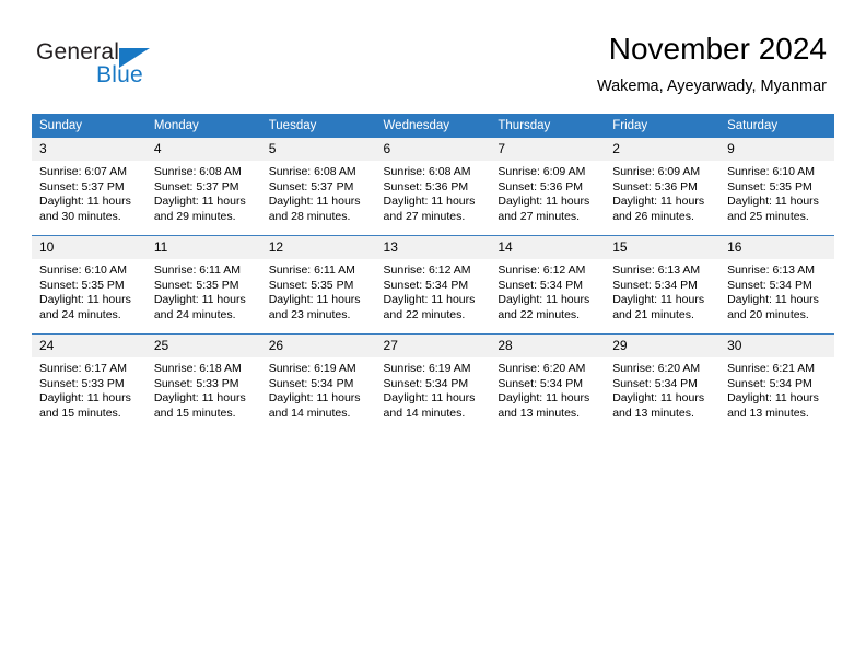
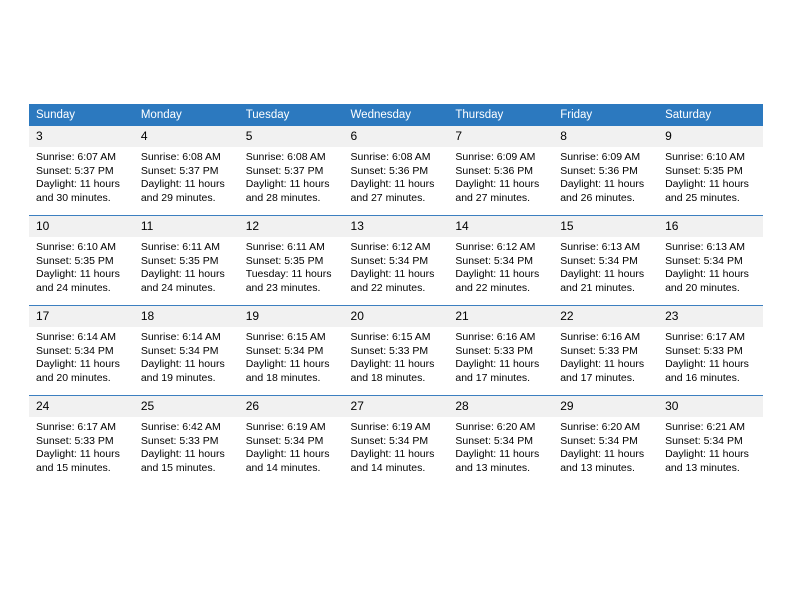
- General
- Blue
- November 2024
- Wakema, Ayeyarwady, Myanmar
  Sunday	Monday	Tuesday	Wednesday	Thursday	Friday	Saturday
- 3Sunrise: 6:07 AMSunset: 5:37 PMDaylight: 11 hours and 30 minutes.	4Sunrise: 6:08 AMSunset: 5:37 PMDaylight: 11 hours and 29 minutes.	5Sunrise: 6:08 AMSunset: 5:37 PMDaylight: 11 hours and 28 minutes.	6Sunrise: 6:08 AMSunset: 5:36 PMDaylight: 11 hours and 27 minutes.	7Sunrise: 6:09 AMSunset: 5:36 PMDaylight: 11 hours and 27 minutes.	2Sunrise: 6:09 AMSunset: 5:36 PMDaylight: 11 hours and 26 minutes.	9Sunrise: 6:10 AMSunset: 5:35 PMDaylight: 11 hours and 25 minutes.
+ 3Sunrise: 6:07 AMSunset: 5:37 PMDaylight: 11 hours and 30 minutes.	4Sunrise: 6:08 AMSunset: 5:37 PMDaylight: 11 hours and 29 minutes.	5Sunrise: 6:08 AMSunset: 5:37 PMDaylight: 11 hours and 28 minutes.	6Sunrise: 6:08 AMSunset: 5:36 PMDaylight: 11 hours and 27 minutes.	7Sunrise: 6:09 AMSunset: 5:36 PMDaylight: 11 hours and 27 minutes.	8Sunrise: 6:09 AMSunset: 5:36 PMDaylight: 11 hours and 26 minutes.	9Sunrise: 6:10 AMSunset: 5:35 PMDaylight: 11 hours and 25 minutes.
- 10Sunrise: 6:10 AMSunset: 5:35 PMDaylight: 11 hours and 24 minutes.	11Sunrise: 6:11 AMSunset: 5:35 PMDaylight: 11 hours and 24 minutes.	12Sunrise: 6:11 AMSunset: 5:35 PMDaylight: 11 hours and 23 minutes.	13Sunrise: 6:12 AMSunset: 5:34 PMDaylight: 11 hours and 22 minutes.	14Sunrise: 6:12 AMSunset: 5:34 PMDaylight: 11 hours and 22 minutes.	15Sunrise: 6:13 AMSunset: 5:34 PMDaylight: 11 hours and 21 minutes.	16Sunrise: 6:13 AMSunset: 5:34 PMDaylight: 11 hours and 20 minutes.
+ 10Sunrise: 6:10 AMSunset: 5:35 PMDaylight: 11 hours and 24 minutes.	11Sunrise: 6:11 AMSunset: 5:35 PMDaylight: 11 hours and 24 minutes.	12Sunrise: 6:11 AMSunset: 5:35 PMTuesday: 11 hours and 23 minutes.	13Sunrise: 6:12 AMSunset: 5:34 PMDaylight: 11 hours and 22 minutes.	14Sunrise: 6:12 AMSunset: 5:34 PMDaylight: 11 hours and 22 minutes.	15Sunrise: 6:13 AMSunset: 5:34 PMDaylight: 11 hours and 21 minutes.	16Sunrise: 6:13 AMSunset: 5:34 PMDaylight: 11 hours and 20 minutes.
+ 17Sunrise: 6:14 AMSunset: 5:34 PMDaylight: 11 hours and 20 minutes.	18Sunrise: 6:14 AMSunset: 5:34 PMDaylight: 11 hours and 19 minutes.	19Sunrise: 6:15 AMSunset: 5:34 PMDaylight: 11 hours and 18 minutes.	20Sunrise: 6:15 AMSunset: 5:33 PMDaylight: 11 hours and 18 minutes.	21Sunrise: 6:16 AMSunset: 5:33 PMDaylight: 11 hours and 17 minutes.	22Sunrise: 6:16 AMSunset: 5:33 PMDaylight: 11 hours and 17 minutes.	23Sunrise: 6:17 AMSunset: 5:33 PMDaylight: 11 hours and 16 minutes.
- 24Sunrise: 6:17 AMSunset: 5:33 PMDaylight: 11 hours and 15 minutes.	25Sunrise: 6:18 AMSunset: 5:33 PMDaylight: 11 hours and 15 minutes.	26Sunrise: 6:19 AMSunset: 5:34 PMDaylight: 11 hours and 14 minutes.	27Sunrise: 6:19 AMSunset: 5:34 PMDaylight: 11 hours and 14 minutes.	28Sunrise: 6:20 AMSunset: 5:34 PMDaylight: 11 hours and 13 minutes.	29Sunrise: 6:20 AMSunset: 5:34 PMDaylight: 11 hours and 13 minutes.	30Sunrise: 6:21 AMSunset: 5:34 PMDaylight: 11 hours and 13 minutes.
+ 24Sunrise: 6:17 AMSunset: 5:33 PMDaylight: 11 hours and 15 minutes.	25Sunrise: 6:42 AMSunset: 5:33 PMDaylight: 11 hours and 15 minutes.	26Sunrise: 6:19 AMSunset: 5:34 PMDaylight: 11 hours and 14 minutes.	27Sunrise: 6:19 AMSunset: 5:34 PMDaylight: 11 hours and 14 minutes.	28Sunrise: 6:20 AMSunset: 5:34 PMDaylight: 11 hours and 13 minutes.	29Sunrise: 6:20 AMSunset: 5:34 PMDaylight: 11 hours and 13 minutes.	30Sunrise: 6:21 AMSunset: 5:34 PMDaylight: 11 hours and 13 minutes.
